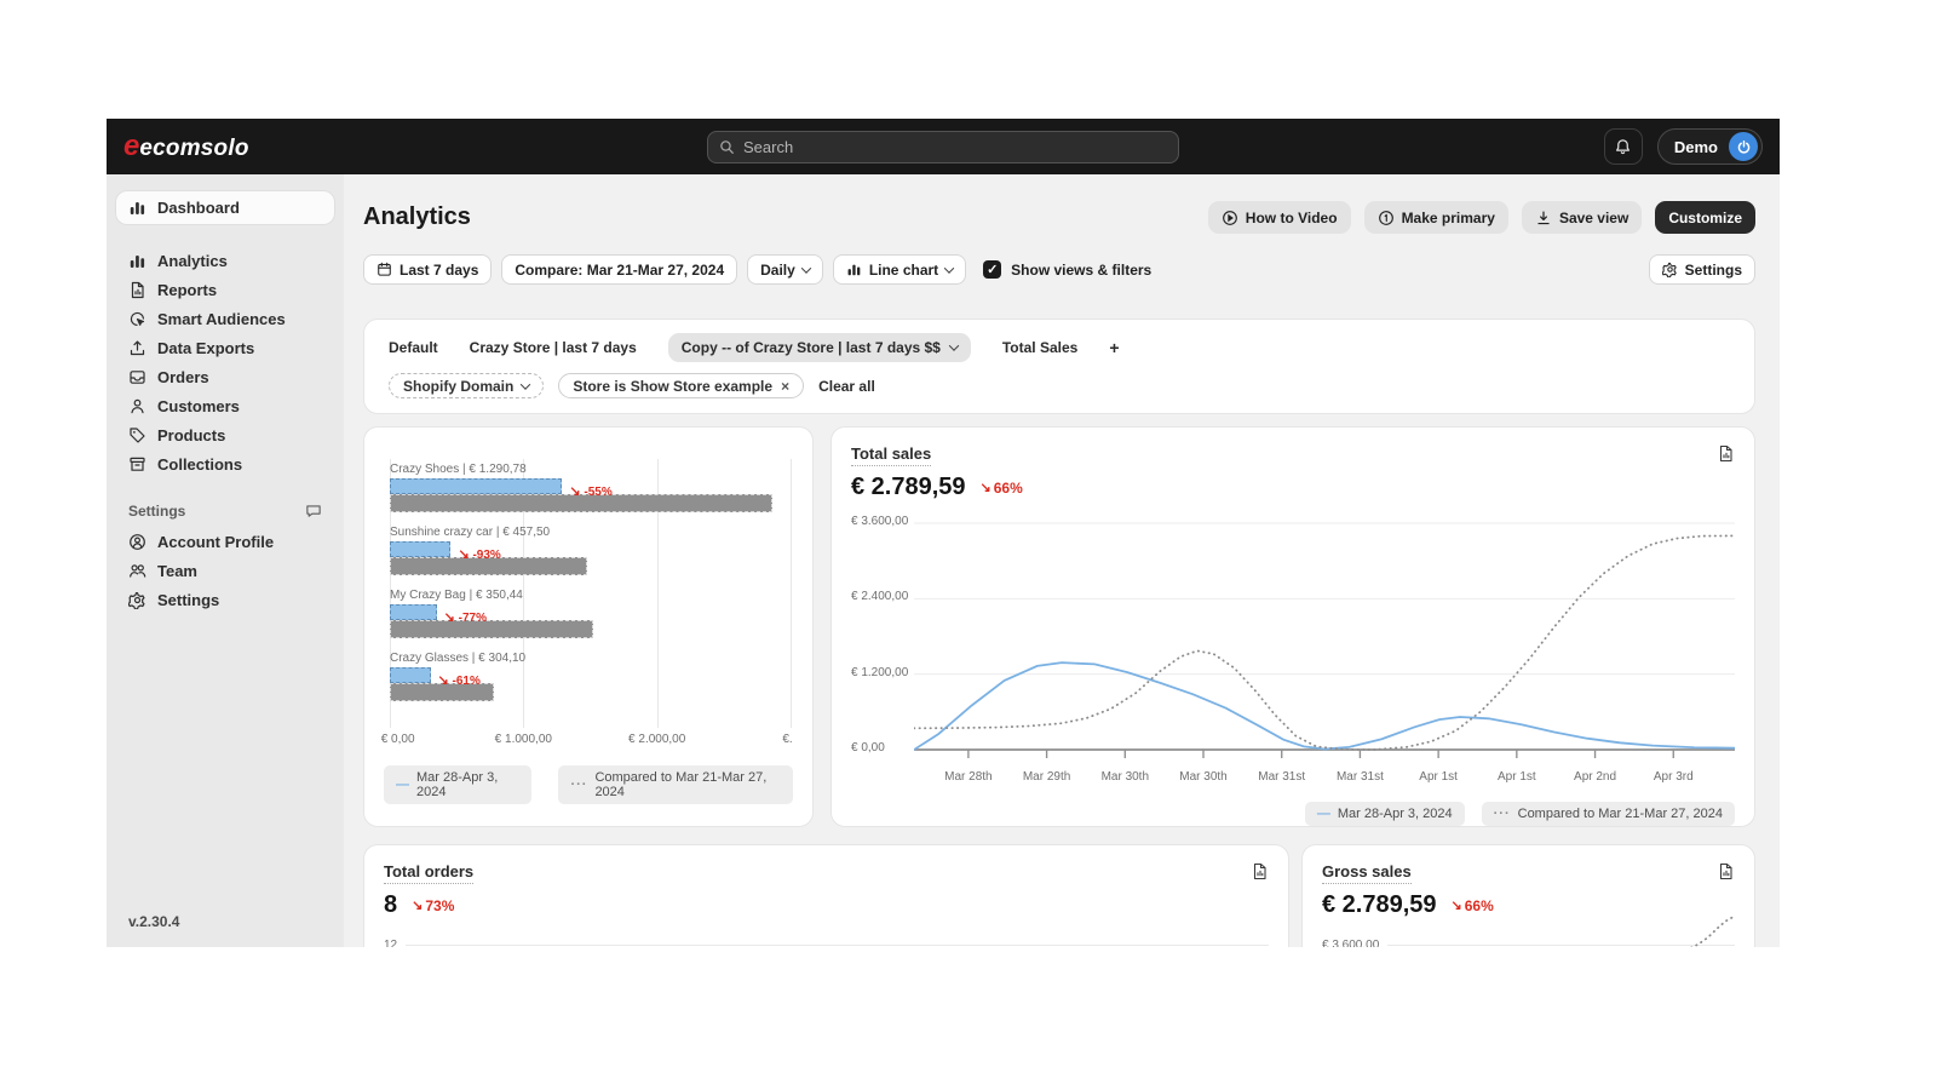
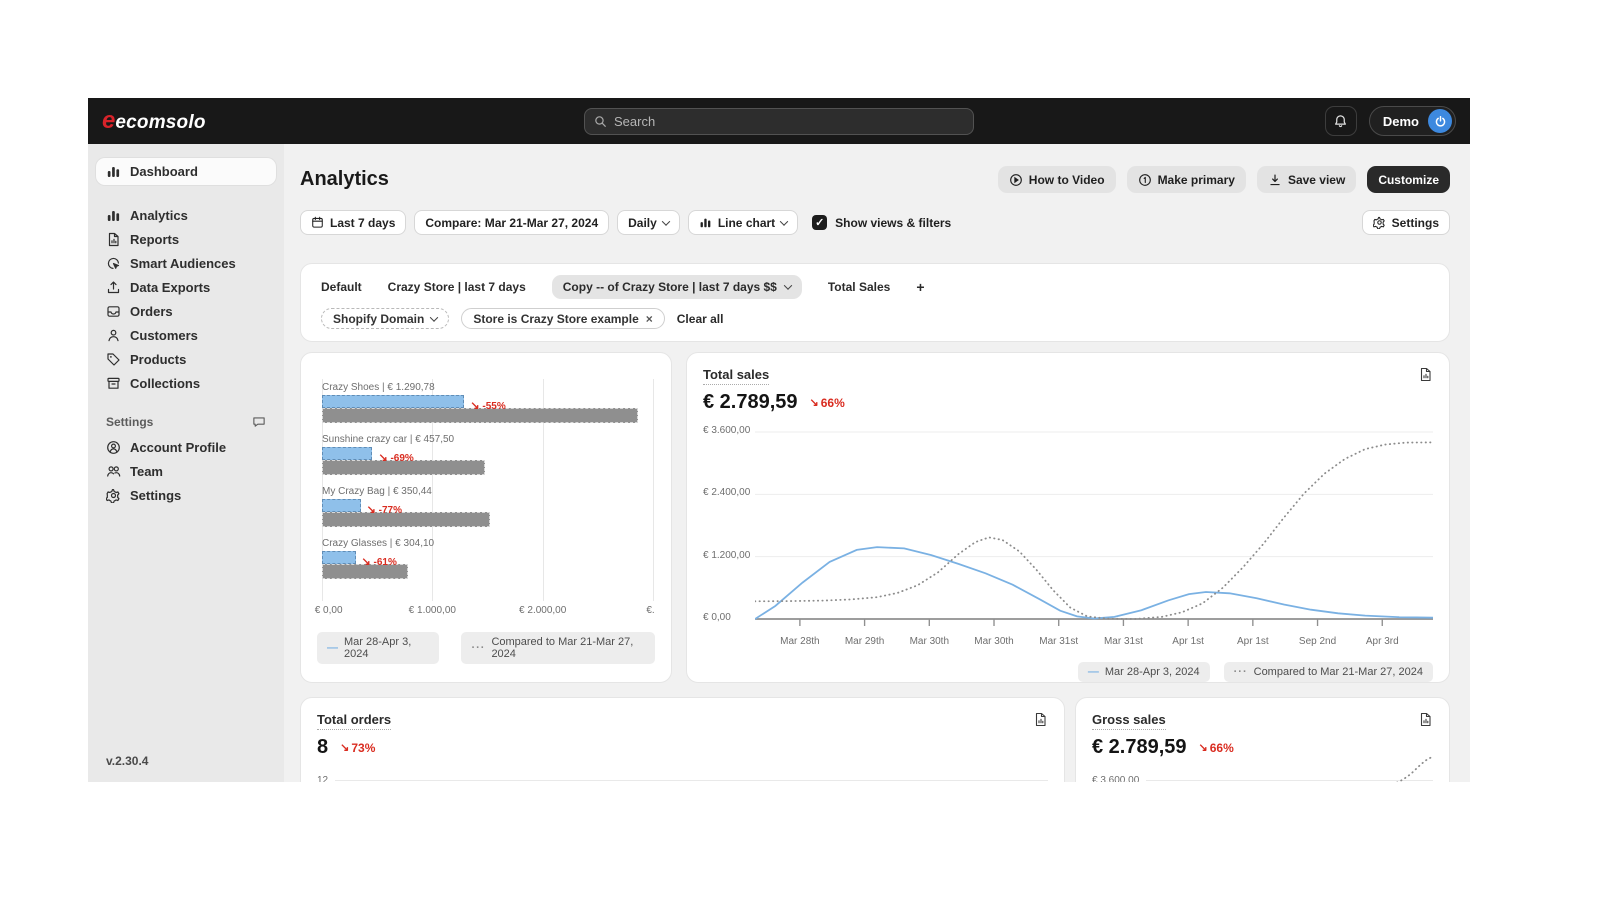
  e
  ecomsolo
  Search
  Demo
  Dashboard
  Analytics
  Reports
  Smart Audiences
  Data Exports
  Orders
  Customers
  Products
  Collections
  Settings
  Account Profile
  Team
  Settings
  v.2.30.4
  Analytics
  How to Video
  Make primary
  Save view
  Customize
  Last 7 days
  Compare: Mar 21-Mar 27, 2024
  Daily
  Line chart
  ✓
  Show views & filters
  Settings
  Default
  Crazy Store | last 7 days
  Copy -- of Crazy Store | last 7 days $$
  Total Sales
  +
  Shopify Domain
- Store is Show Store example
+ Store is Crazy Store example
  ×
  Clear all
  Crazy Shoes | € 1.290,78
  ↘ -55%
  Sunshine crazy car | € 457,50
- ↘ -93%
+ ↘ -69%
  My Crazy Bag | € 350,44
  ↘ -77%
  Crazy Glasses | € 304,10
  ↘ -61%
  € 0,00
  € 1.000,00
  € 2.000,00
  €.
  —
  Mar 28-Apr 3, 2024
  ···
  Compared to Mar 21-Mar 27, 2024
  Total sales
  € 2.789,59
  ↘
  66%
  € 3.600,00
  € 2.400,00
  € 1.200,00
  € 0,00
  Mar 28th
  Mar 29th
  Mar 30th
  Mar 30th
  Mar 31st
  Mar 31st
  Apr 1st
  Apr 1st
- Apr 2nd
+ Sep 2nd
  Apr 3rd
  —
  Mar 28-Apr 3, 2024
  ···
  Compared to Mar 21-Mar 27, 2024
  Total orders
  8
  ↘
  73%
  12
  Gross sales
  € 2.789,59
  ↘
  66%
  € 3.600,00
